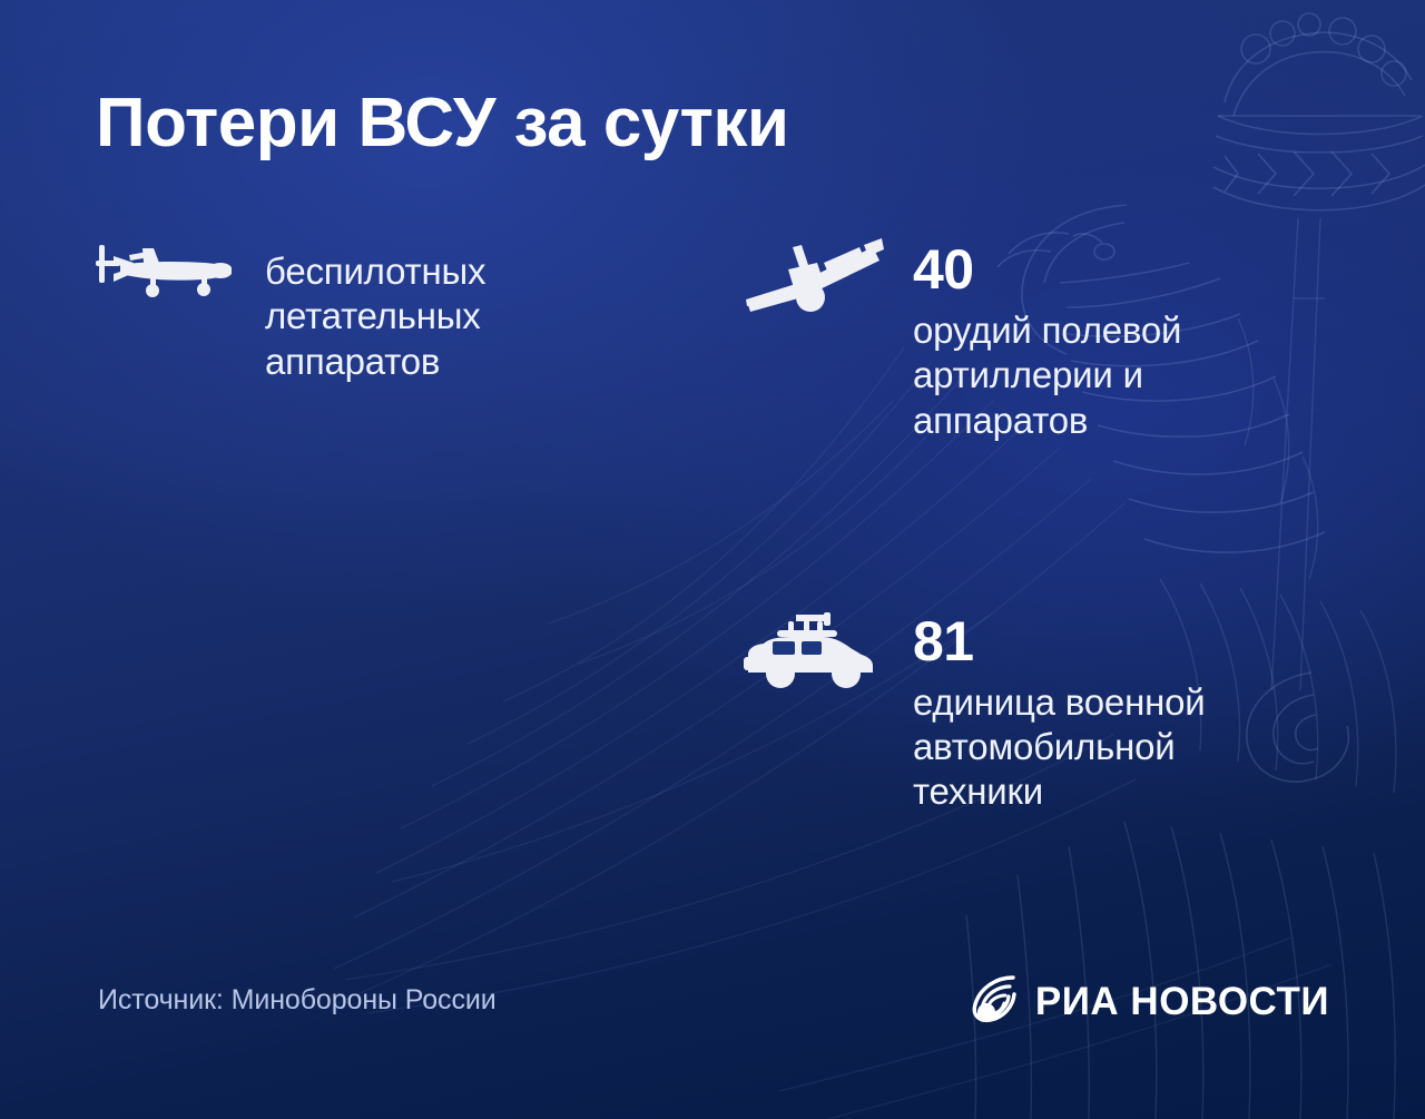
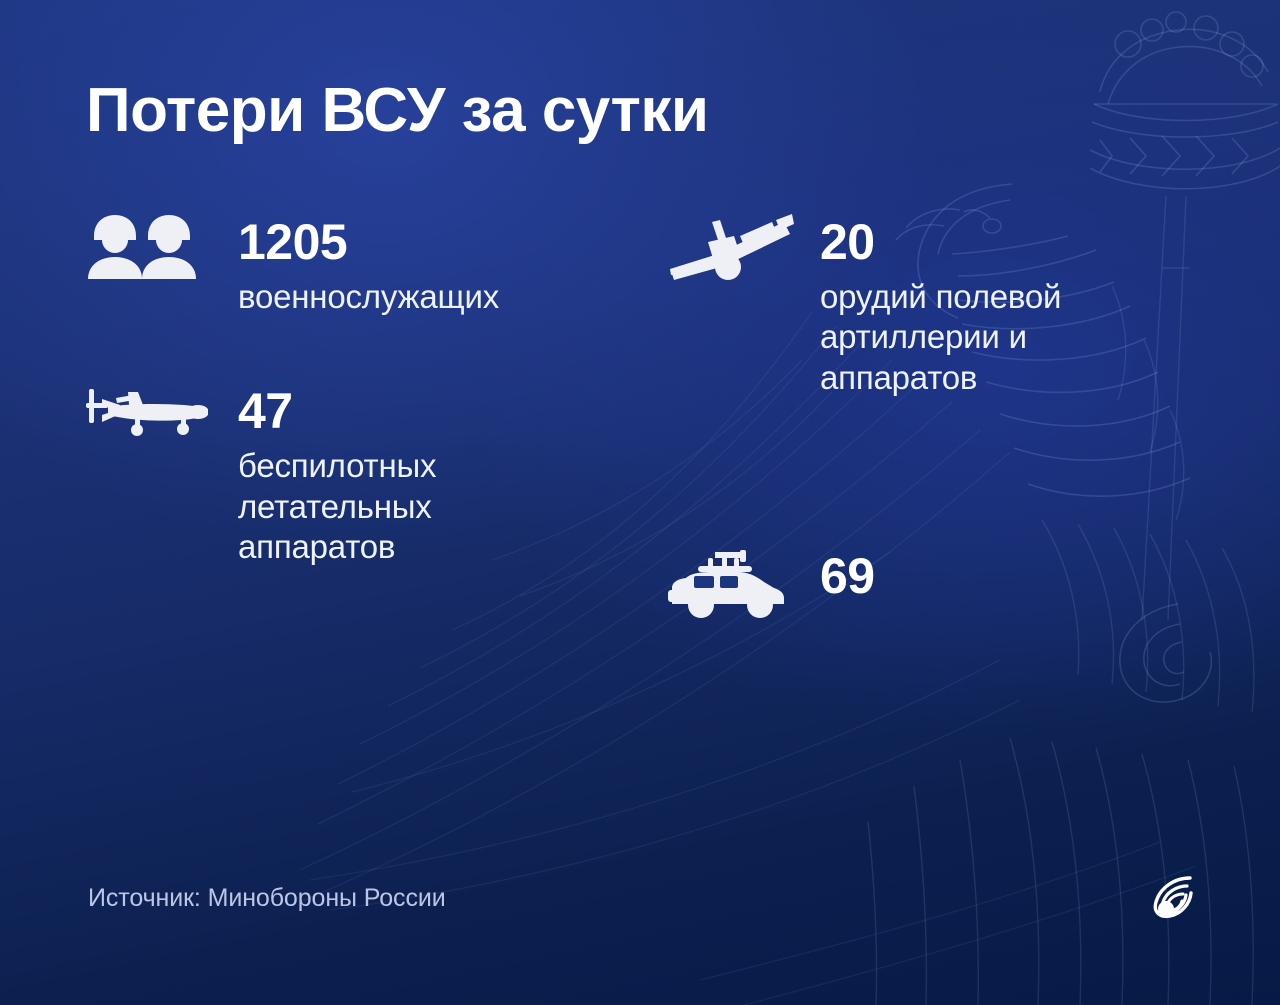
  Потери ВСУ за сутки
+ 1205
+ военнослужащих
+ 47
  беспилотных летательных аппаратов
- 40
+ 20
  орудий полевой артиллерии и аппаратов
- 81
+ 69
- единица военной автомобильной техники
  Источник: Минобороны России
- РИА НОВОСТИ
